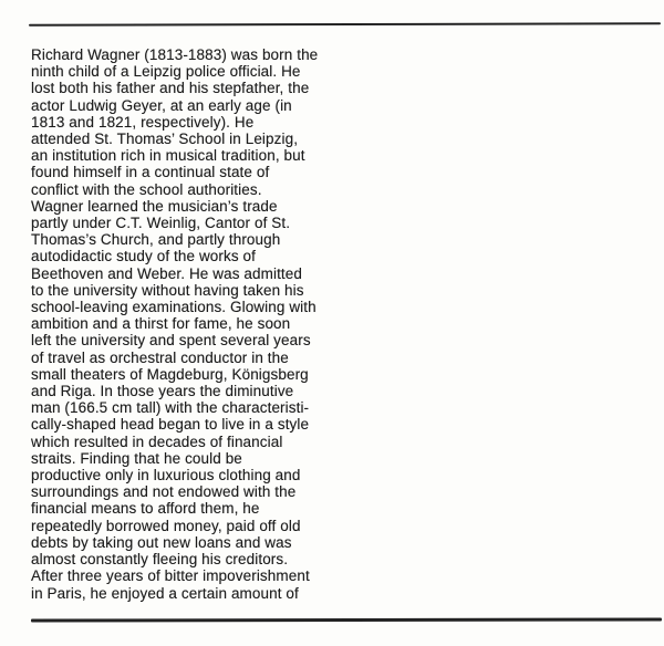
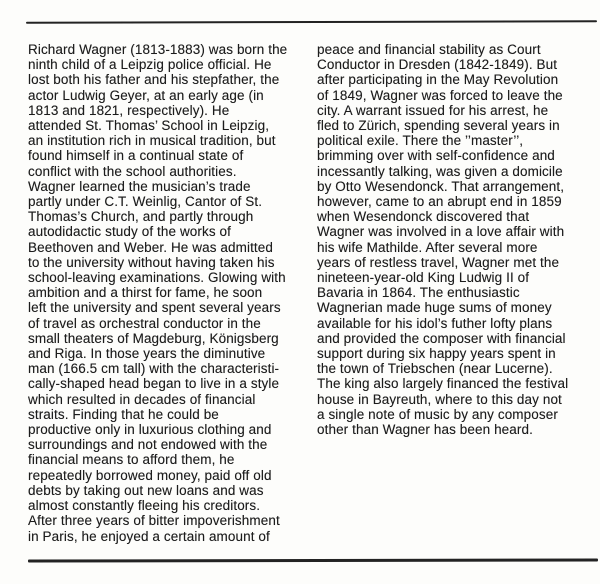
  Richard Wagner (1813-1883) was born the
  ninth child of a Leipzig police official. He
  lost both his father and his stepfather, the
  actor Ludwig Geyer, at an early age (in
  1813 and 1821, respectively). He
  attended St. Thomas’ School in Leipzig,
  an institution rich in musical tradition, but
  found himself in a continual state of
  conflict with the school authorities.
  Wagner learned the musician’s trade
  partly under C.T. Weinlig, Cantor of St.
  Thomas’s Church, and partly through
  autodidactic study of the works of
  Beethoven and Weber. He was admitted
  to the university without having taken his
  school-leaving examinations. Glowing with
  ambition and a thirst for fame, he soon
  left the university and spent several years
  of travel as orchestral conductor in the
  small theaters of Magdeburg, Königsberg
  and Riga. In those years the diminutive
  man (166.5 cm tall) with the characteristi-
  cally-shaped head began to live in a style
  which resulted in decades of financial
  straits. Finding that he could be
  productive only in luxurious clothing and
  surroundings and not endowed with the
  financial means to afford them, he
  repeatedly borrowed money, paid off old
  debts by taking out new loans and was
  almost constantly fleeing his creditors.
  After three years of bitter impoverishment
  in Paris, he enjoyed a certain amount of
+ peace and financial stability as Court
+ Conductor in Dresden (1842-1849). But
+ after participating in the May Revolution
+ of 1849, Wagner was forced to leave the
+ city. A warrant issued for his arrest, he
+ fled to Zürich, spending several years in
+ political exile. There the ’’master’’,
+ brimming over with self-confidence and
+ incessantly talking, was given a domicile
+ by Otto Wesendonck. That arrangement,
+ however, came to an abrupt end in 1859
+ when Wesendonck discovered that
+ Wagner was involved in a love affair with
+ his wife Mathilde. After several more
+ years of restless travel, Wagner met the
+ nineteen-year-old King Ludwig II of
+ Bavaria in 1864. The enthusiastic
+ Wagnerian made huge sums of money
+ available for his idol’s futher lofty plans
+ and provided the composer with financial
+ support during six happy years spent in
+ the town of Triebschen (near Lucerne).
+ The king also largely financed the festival
+ house in Bayreuth, where to this day not
+ a single note of music by any composer
+ other than Wagner has been heard.
